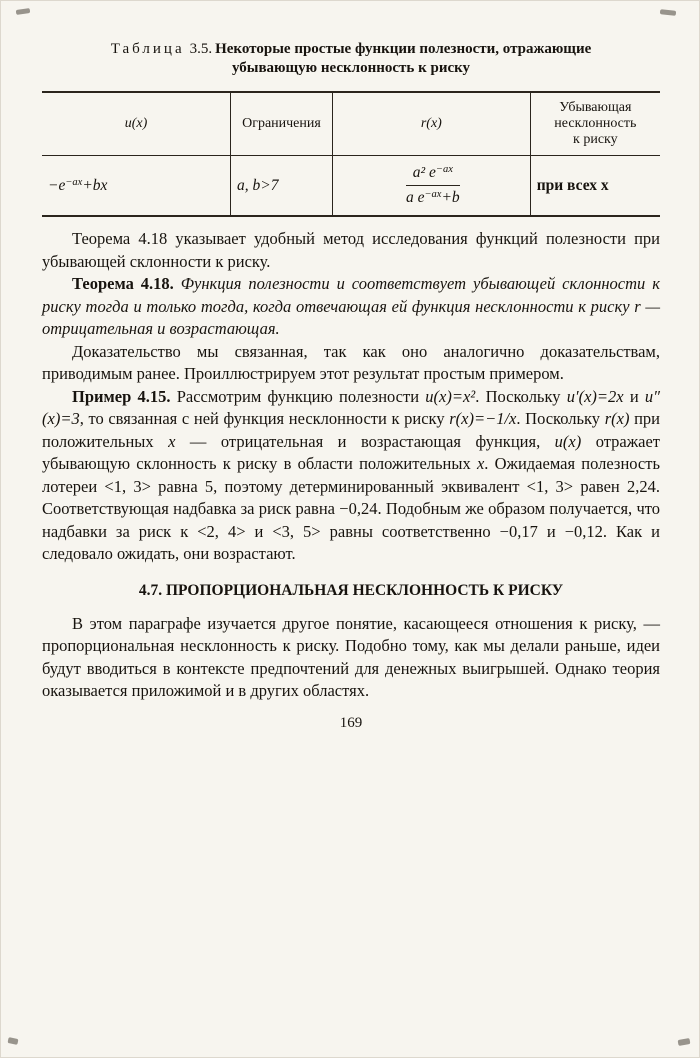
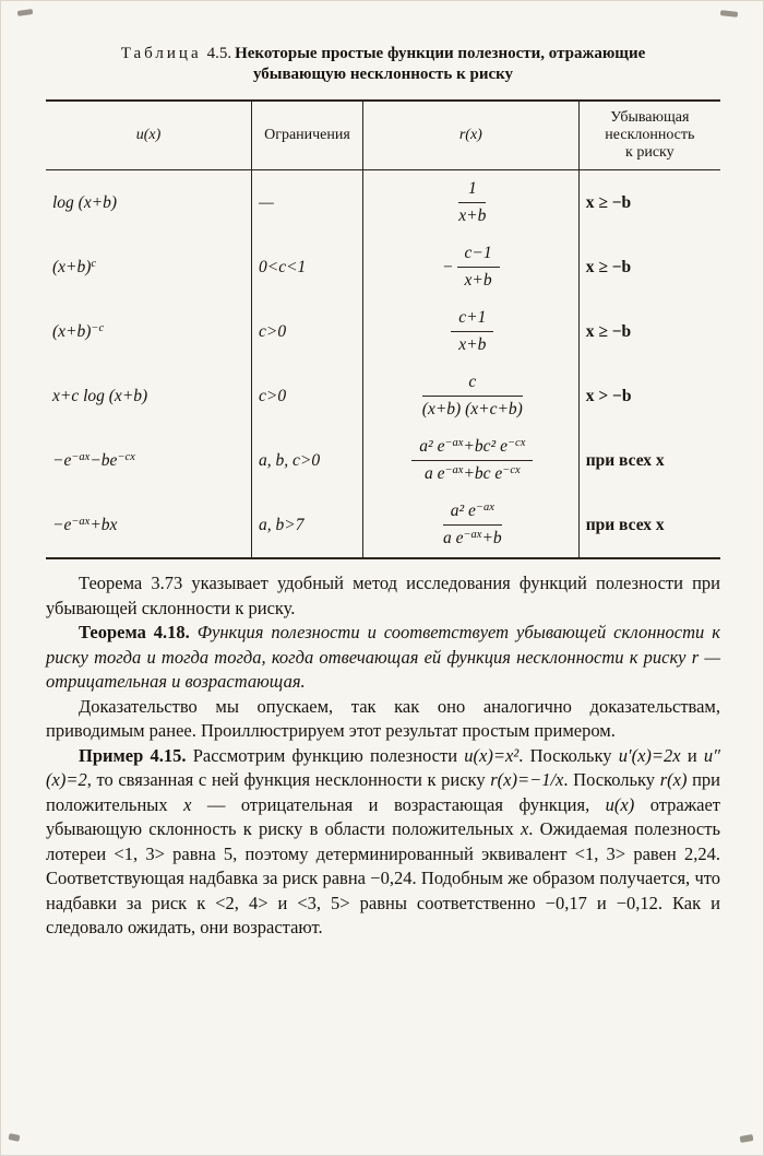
- Таблица 3.5. Некоторые простые функции полезности, отражающие
+ Таблица 4.5. Некоторые простые функции полезности, отражающие
  убывающую несклонность к риску
  u(x)	Ограничения	r(x)	Убывающая несклонность к риску
+ log (x+b)	—	1x+b	x ≥ −b
+ (x+b)c	0<c<1	−c−1x+b	x ≥ −b
+ (x+b)−c	c>0	c+1x+b	x ≥ −b
+ x+c log (x+b)	c>0	c(x+b) (x+c+b)	x > −b
+ −e−ax−be−cx	a, b, c>0	a² e−ax+bc² e−cxa e−ax+bc e−cx	при всех x
  −e−ax+bx	a, b>7	a² e−axa e−ax+b	при всех x
- Теорема 4.18 указывает удобный метод исследования функций полезности при убывающей склонности к риску.
+ Теорема 3.73 указывает удобный метод исследования функций полезности при убывающей склонности к риску.
- Теорема 4.18. Функция полезности u соответствует убывающей склонности к риску тогда и только тогда, когда отвечающая ей функция несклонности к риску r — отрицательная и возрастающая.
+ Теорема 4.18. Функция полезности u соответствует убывающей склонности к риску тогда и тогда тогда, когда отвечающая ей функция несклонности к риску r — отрицательная и возрастающая.
- Доказательство мы связанная, так как оно аналогично доказательствам, приводимым ранее. Проиллюстрируем этот результат простым примером.
+ Доказательство мы опускаем, так как оно аналогично доказательствам, приводимым ранее. Проиллюстрируем этот результат простым примером.
- Пример 4.15. Рассмотрим функцию полезности u(x)=x². Поскольку u′(x)=2x и u″(x)=3, то связанная с ней функция несклонности к риску r(x)=−1/x. Поскольку r(x) при положительных x — отрицательная и возрастающая функция, u(x) отражает убывающую склонность к риску в области положительных x. Ожидаемая полезность лотереи <1, 3> равна 5, поэтому детерминированный эквивалент <1, 3> равен 2,24. Соответствующая надбавка за риск равна −0,24. Подобным же образом получается, что надбавки за риск к <2, 4> и <3, 5> равны соответственно −0,17 и −0,12. Как и следовало ожидать, они возрастают.
+ Пример 4.15. Рассмотрим функцию полезности u(x)=x². Поскольку u′(x)=2x и u″(x)=2, то связанная с ней функция несклонности к риску r(x)=−1/x. Поскольку r(x) при положительных x — отрицательная и возрастающая функция, u(x) отражает убывающую склонность к риску в области положительных x. Ожидаемая полезность лотереи <1, 3> равна 5, поэтому детерминированный эквивалент <1, 3> равен 2,24. Соответствующая надбавка за риск равна −0,24. Подобным же образом получается, что надбавки за риск к <2, 4> и <3, 5> равны соответственно −0,17 и −0,12. Как и следовало ожидать, они возрастают.
- 4.7. ПРОПОРЦИОНАЛЬНАЯ НЕСКЛОННОСТЬ К РИСКУ
- В этом параграфе изучается другое понятие, касающееся отношения к риску, — пропорциональная несклонность к риску. Подобно тому, как мы делали раньше, идеи будут вводиться в контексте предпочтений для денежных выигрышей. Однако теория оказывается приложимой и в других областях.
- 169
